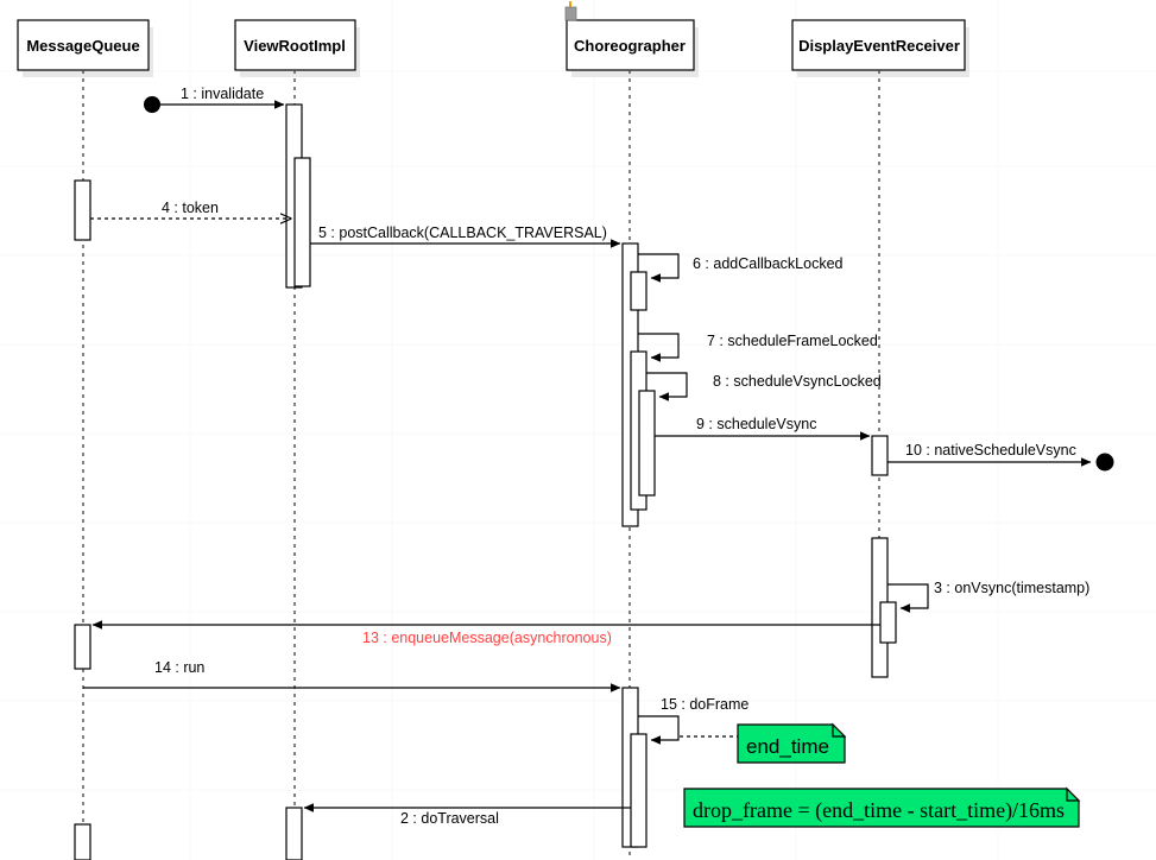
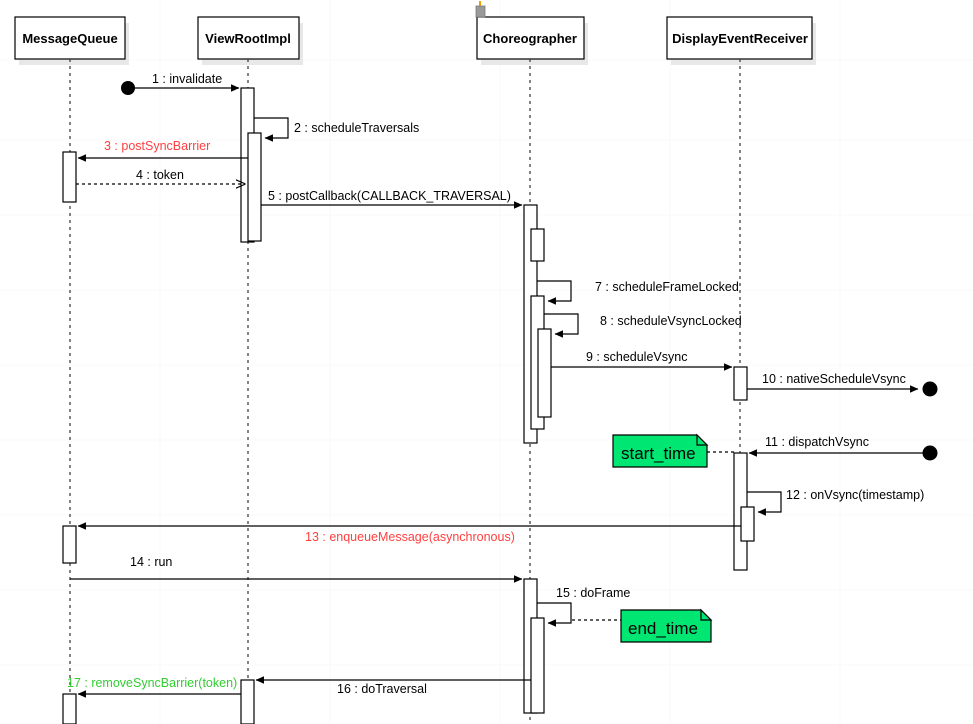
  MessageQueue
  ViewRootImpl
  Choreographer
  DisplayEventReceiver
  1 : invalidate
+ 2 : scheduleTraversals
+ 3 : postSyncBarrier
  4 : token
  5 : postCallback(CALLBACK_TRAVERSAL)
- 6 : addCallbackLocked
  7 : scheduleFrameLocked
  8 : scheduleVsyncLocked
  9 : scheduleVsync
  10 : nativeScheduleVsync
+ 11 : dispatchVsync
- 3 : onVsync(timestamp)
+ 12 : onVsync(timestamp)
  13 : enqueueMessage(asynchronous)
  14 : run
  15 : doFrame
- 2 : doTraversal
+ 16 : doTraversal
+ 17 : removeSyncBarrier(token)
+ start_time
  end_time
- drop_frame = (end_time - start_time)/16ms
